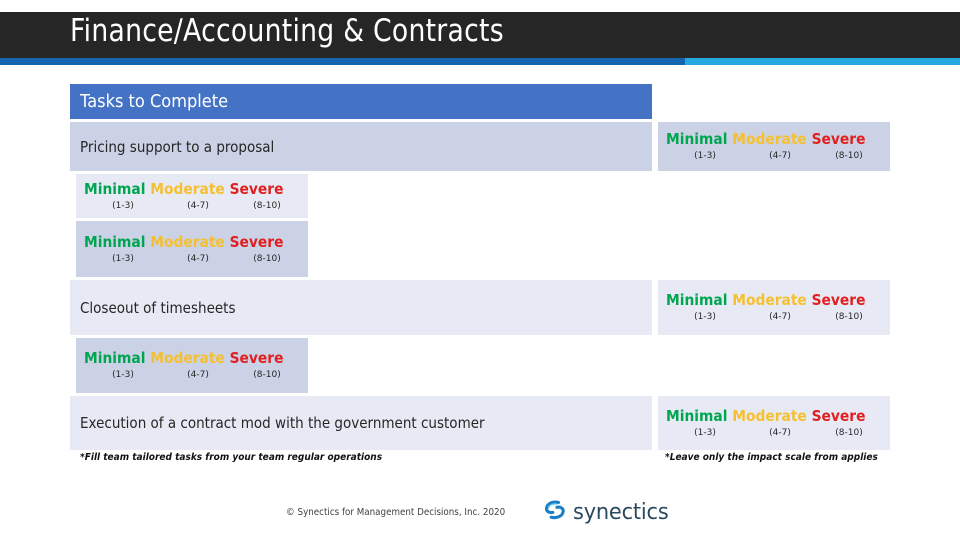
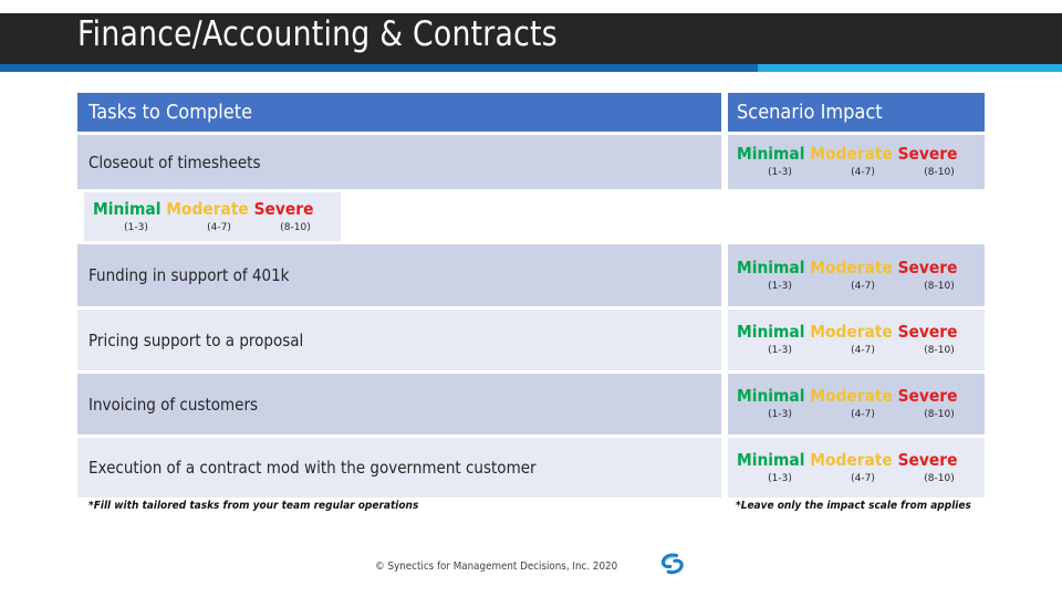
  Finance/Accounting & Contracts
  Tasks to Complete
+ Scenario Impact
- Pricing support to a proposal
+ Closeout of timesheets
  Minimal Moderate Severe
  (1-3)
  (4-7)
  (8-10)
  Minimal Moderate Severe
  (1-3)
  (4-7)
  (8-10)
+ Funding in support of 401k
  Minimal Moderate Severe
  (1-3)
  (4-7)
  (8-10)
- Closeout of timesheets
+ Pricing support to a proposal
  Minimal Moderate Severe
  (1-3)
  (4-7)
  (8-10)
+ Invoicing of customers
  Minimal Moderate Severe
  (1-3)
  (4-7)
  (8-10)
  Execution of a contract mod with the government customer
  Minimal Moderate Severe
  (1-3)
  (4-7)
  (8-10)
- *Fill team tailored tasks from your team regular operations
+ *Fill with tailored tasks from your team regular operations
  *Leave only the impact scale from applies
  © Synectics for Management Decisions, Inc. 2020
- synectics
